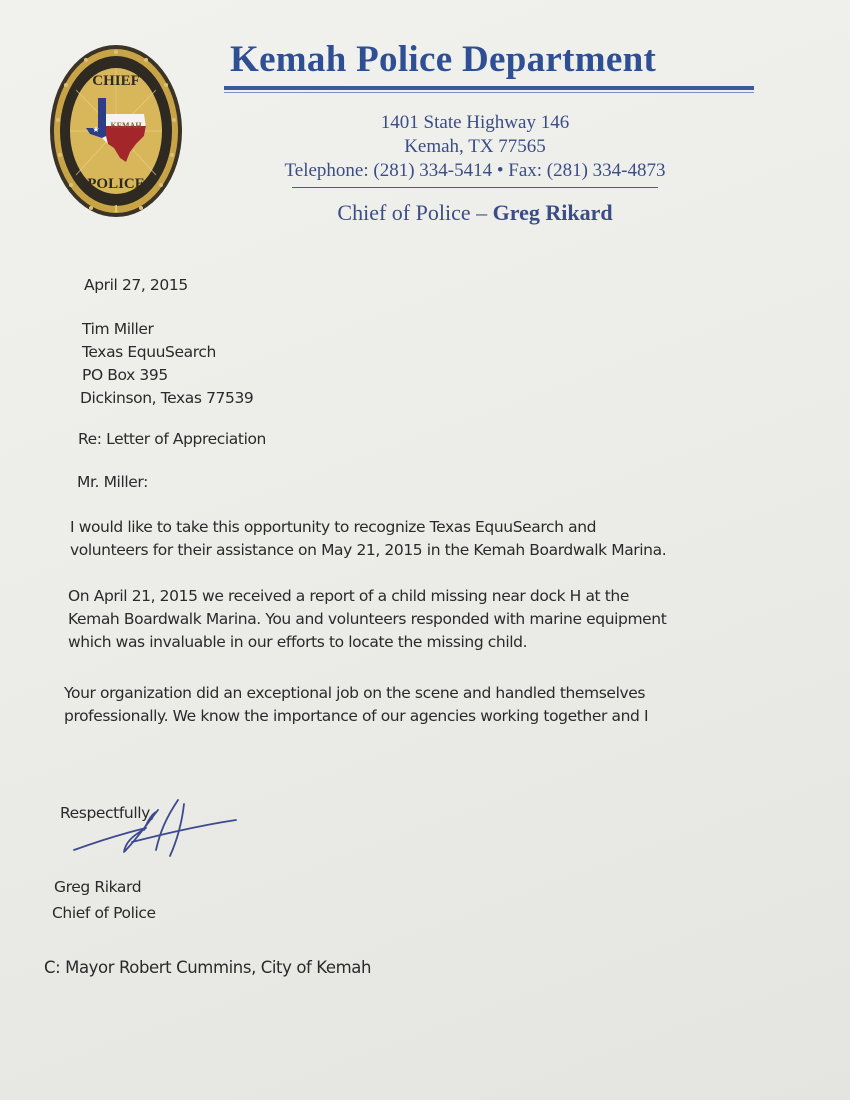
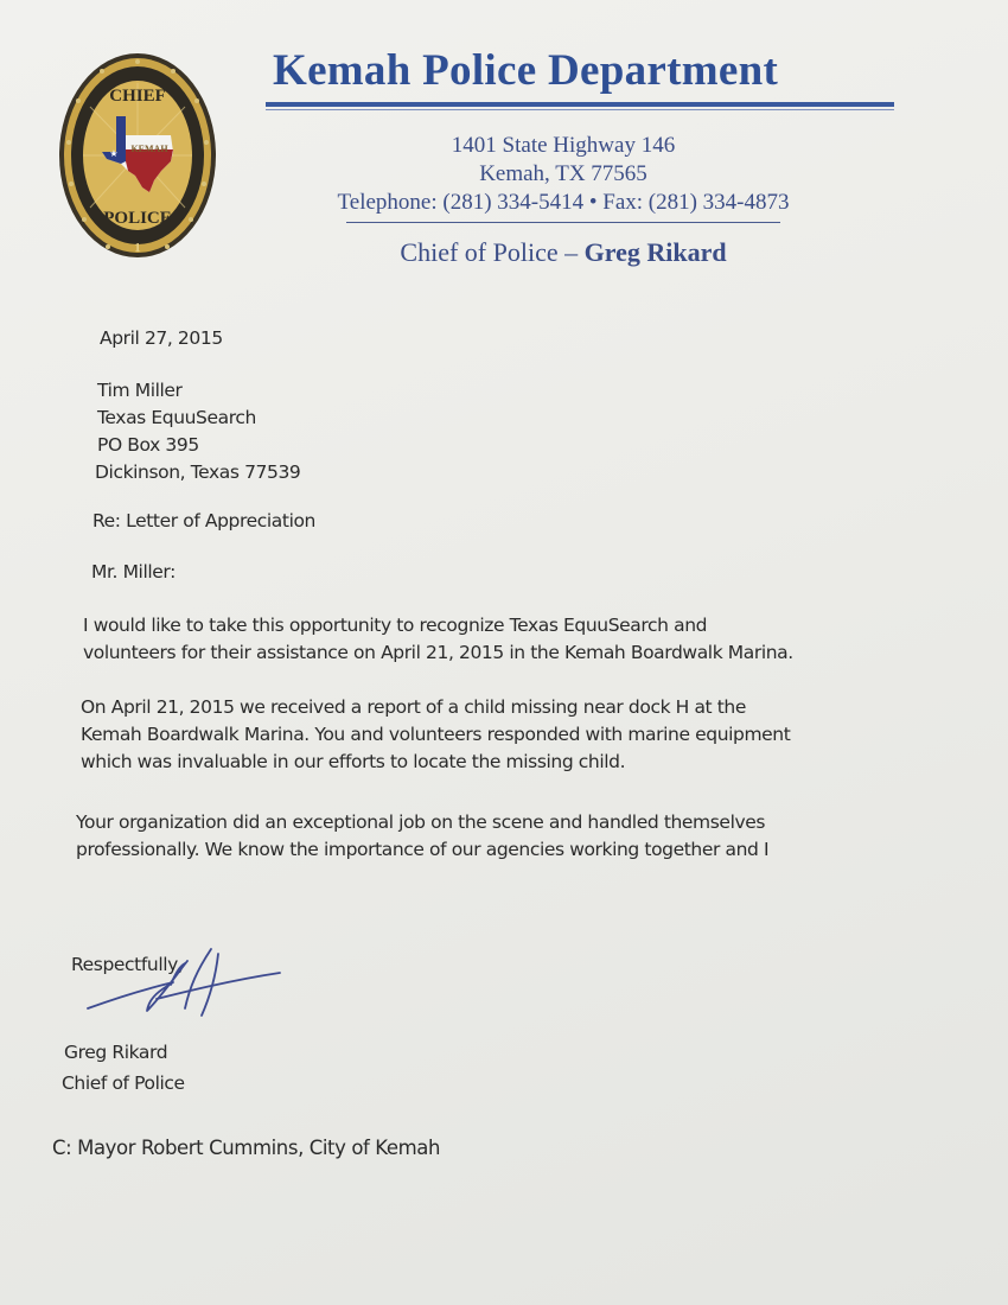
  CHIEF
  ★
  KEMAH
  POLICE
  1
  Kemah Police Department
  1401 State Highway 146
  Kemah, TX 77565
  Telephone: (281) 334-5414 • Fax: (281) 334-4873
  Chief of Police – Greg Rikard
  April 27, 2015
  Tim Miller
  Texas EquuSearch
  PO Box 395
  Dickinson, Texas 77539
  Re: Letter of Appreciation
  Mr. Miller:
  I would like to take this opportunity to recognize Texas EquuSearch and
- volunteers for their assistance on May 21, 2015 in the Kemah Boardwalk Marina.
+ volunteers for their assistance on April 21, 2015 in the Kemah Boardwalk Marina.
  On April 21, 2015 we received a report of a child missing near dock H at the
  Kemah Boardwalk Marina. You and volunteers responded with marine equipment
  which was invaluable in our efforts to locate the missing child.
  Your organization did an exceptional job on the scene and handled themselves
  professionally. We know the importance of our agencies working together and I
  Respectfully,
  Greg Rikard
  Chief of Police
  C: Mayor Robert Cummins, City of Kemah
